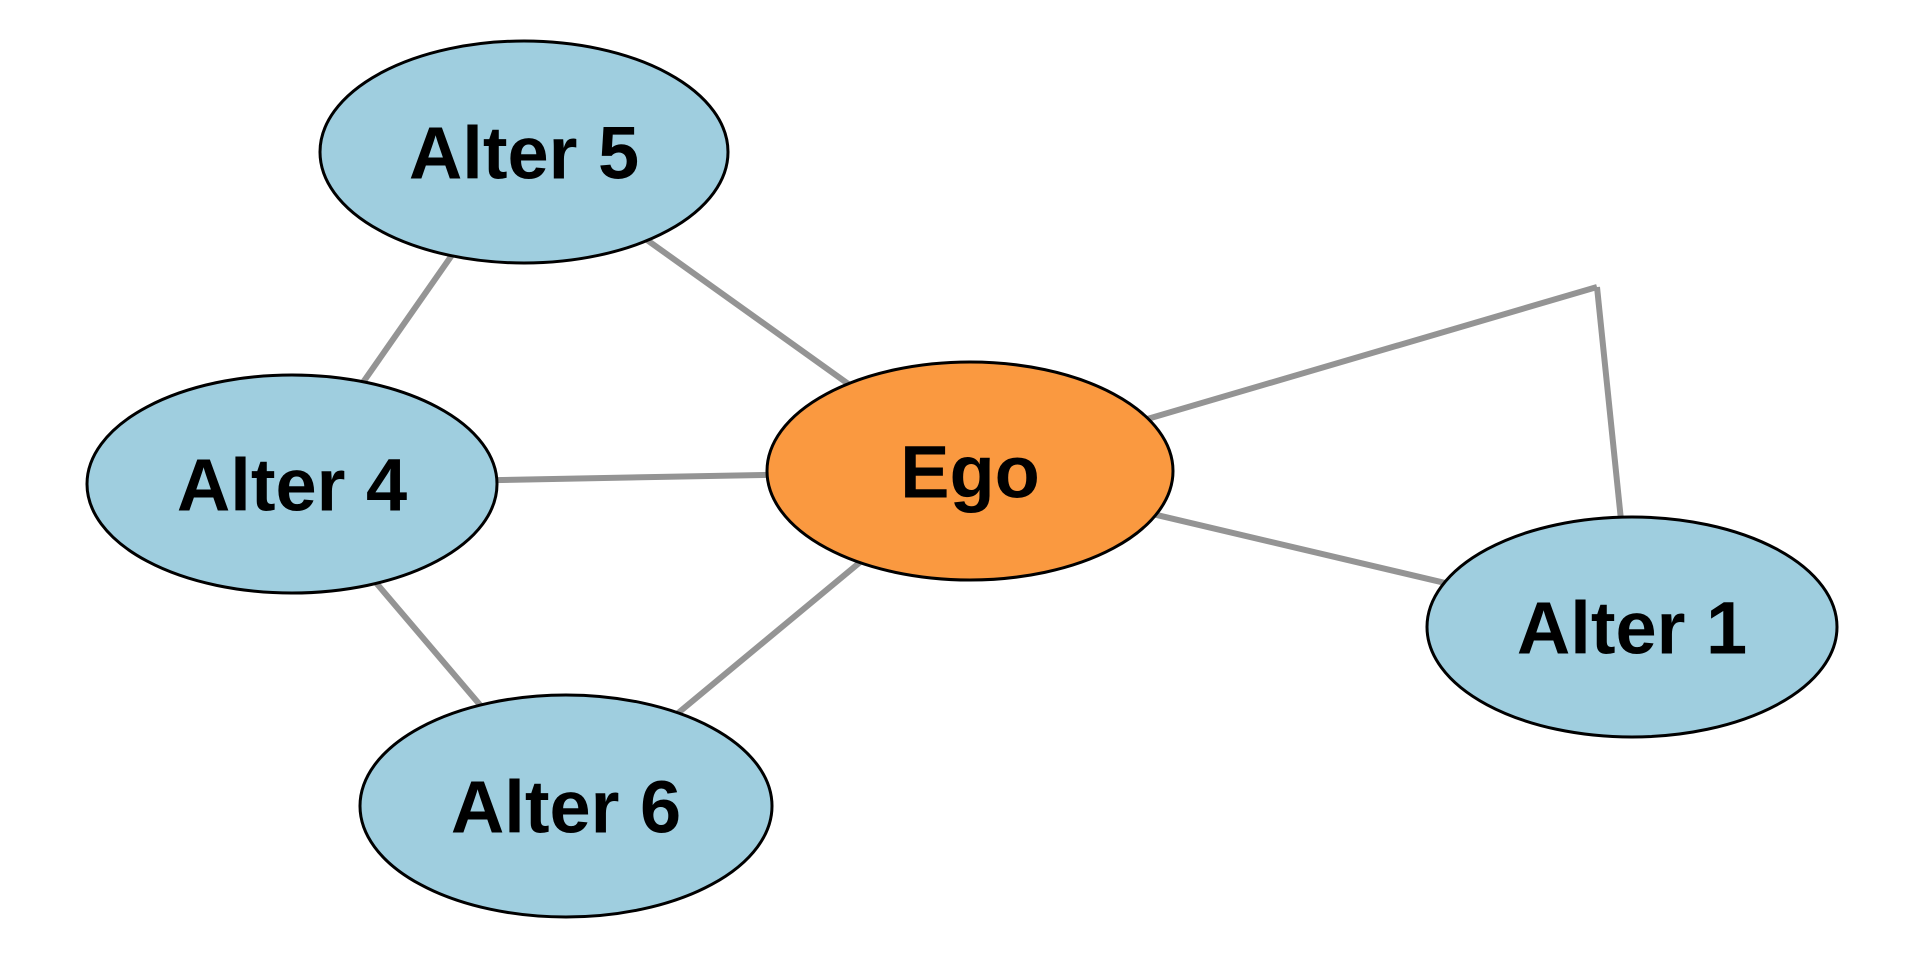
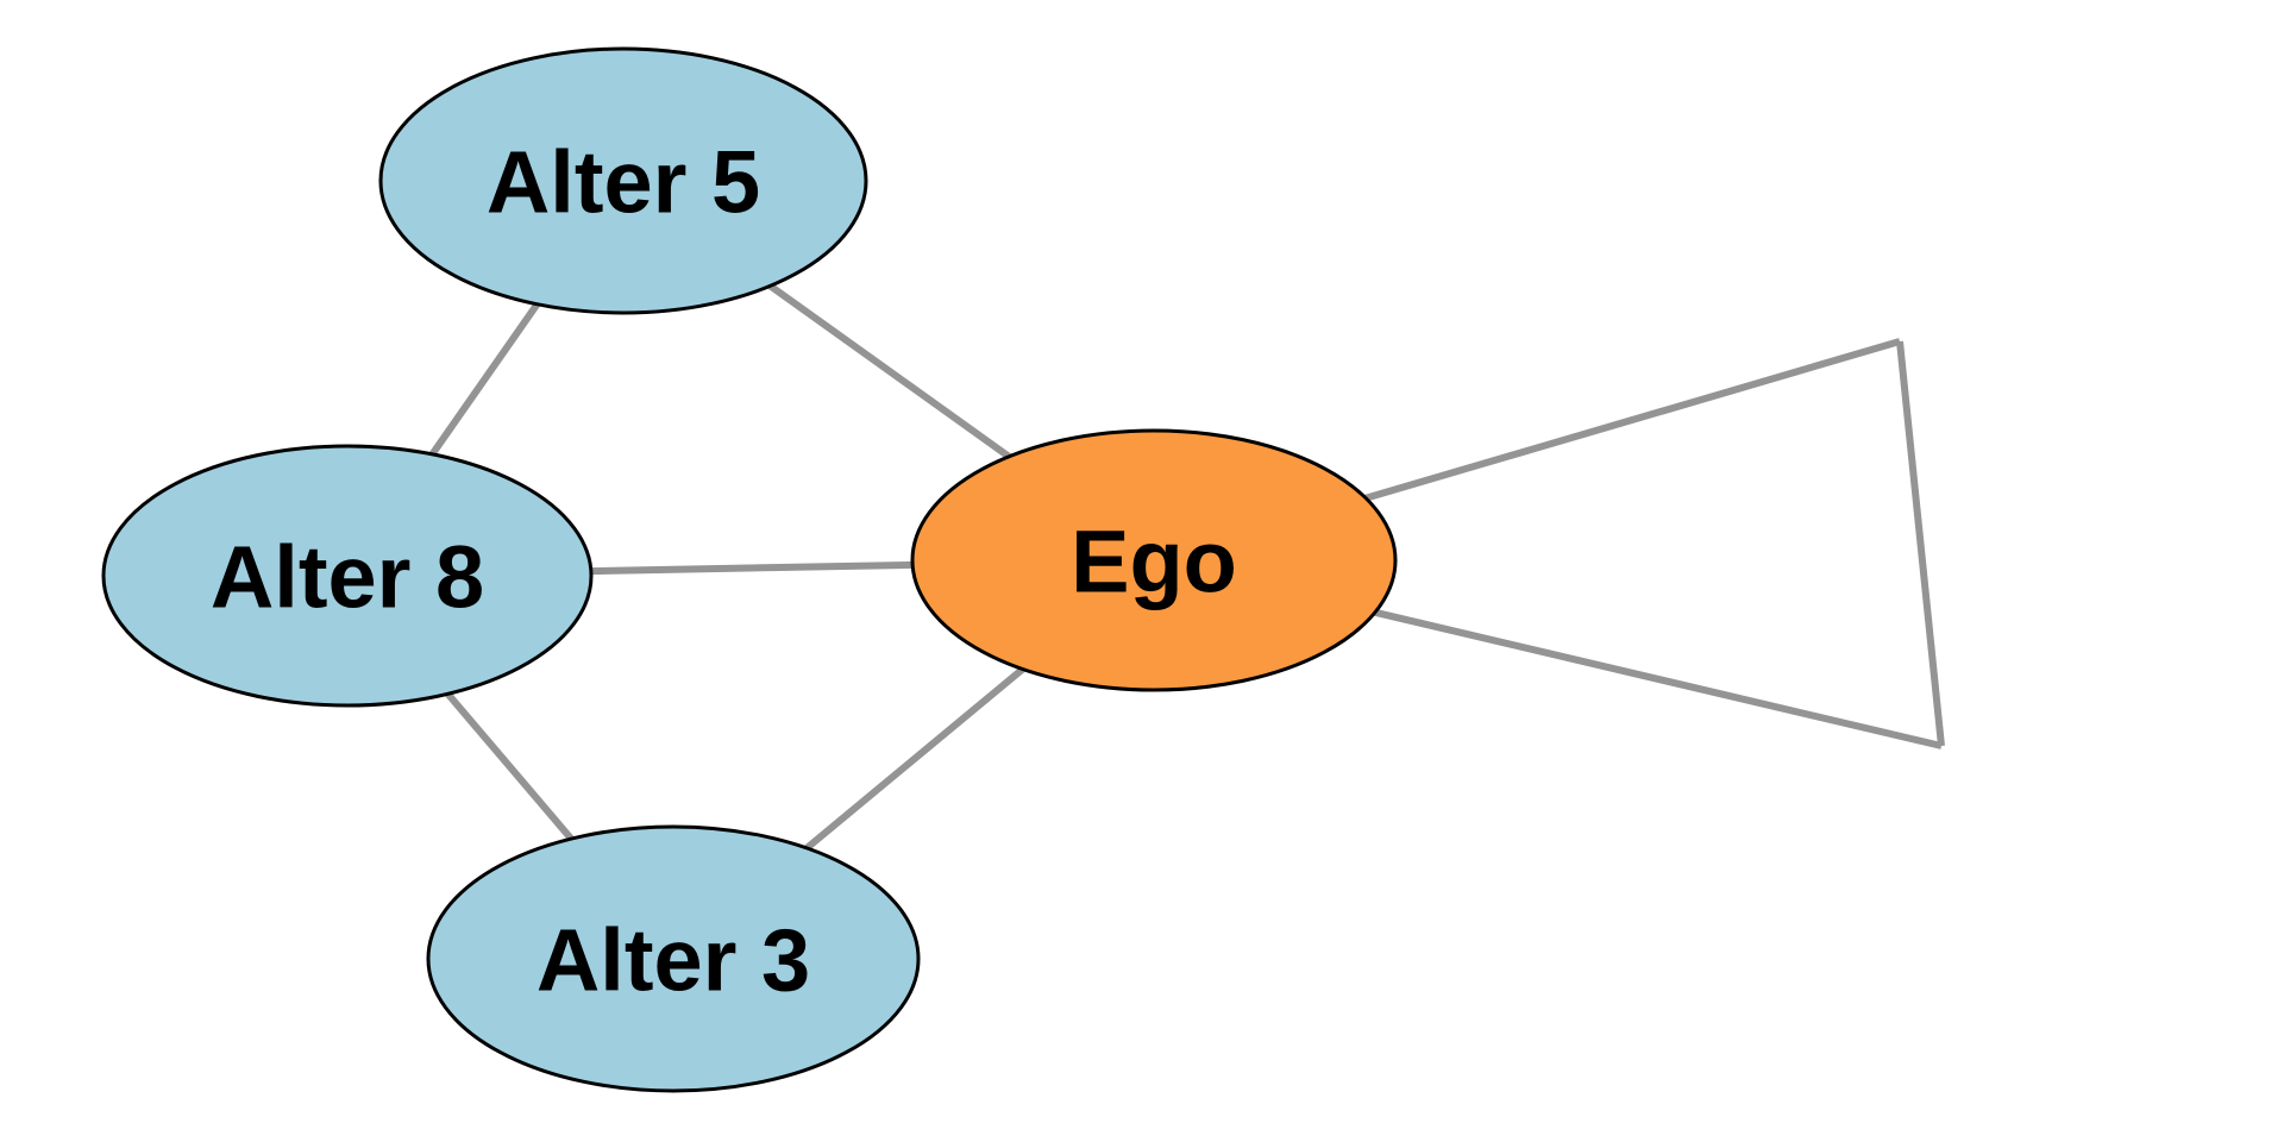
  Ego
- Alter 1
- Alter 6
+ Alter 3
- Alter 4
+ Alter 8
  Alter 5
